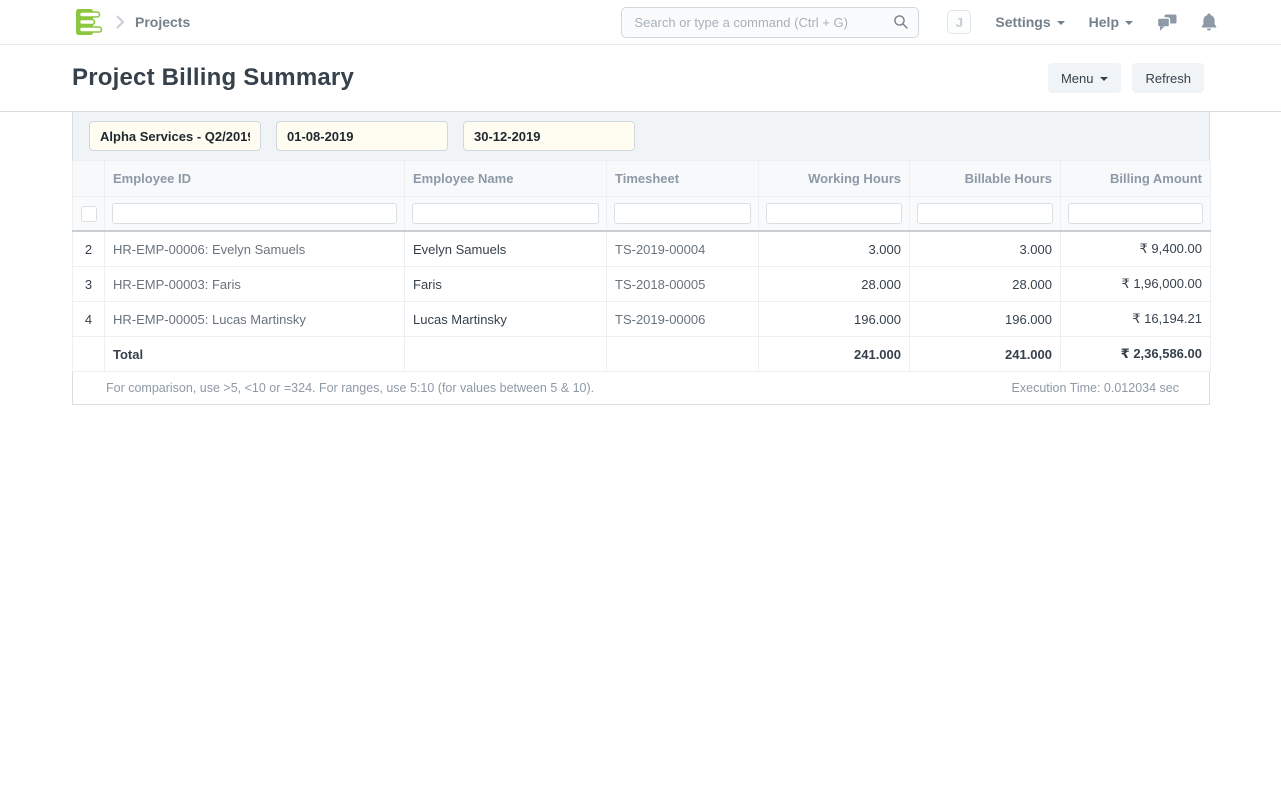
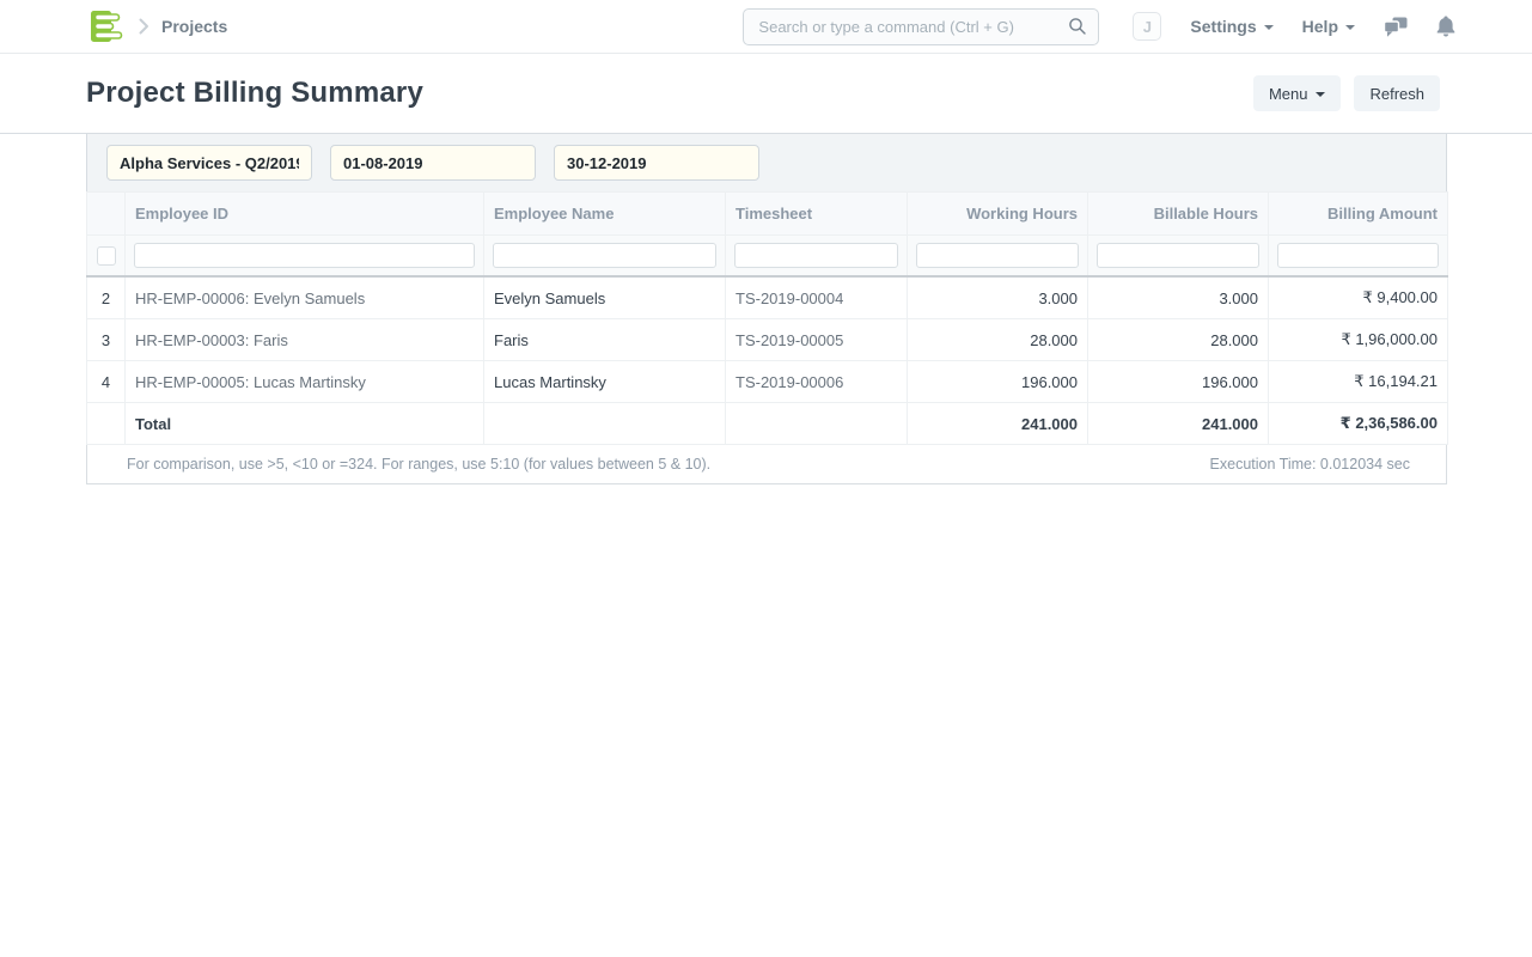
  Projects
  Search or type a command (Ctrl + G)
  J
  Settings
  Help
  Project Billing Summary
  Menu
  Refresh
  Alpha Services - Q2/201
  01-08-2019
  30-12-2019
  	Employee ID	Employee Name	Timesheet	Working Hours	Billable Hours	Billing Amount
  2	HR-EMP-00006: Evelyn Samuels	Evelyn Samuels	TS-2019-00004	3.000	3.000	₹ 9,400.00
- 3	HR-EMP-00003: Faris	Faris	TS-2018-00005	28.000	28.000	₹ 1,96,000.00
+ 3	HR-EMP-00003: Faris	Faris	TS-2019-00005	28.000	28.000	₹ 1,96,000.00
  4	HR-EMP-00005: Lucas Martinsky	Lucas Martinsky	TS-2019-00006	196.000	196.000	₹ 16,194.21
  	Total			241.000	241.000	₹ 2,36,586.00
  For comparison, use >5, <10 or =324. For ranges, use 5:10 (for values between 5 & 10).
  Execution Time: 0.012034 sec
